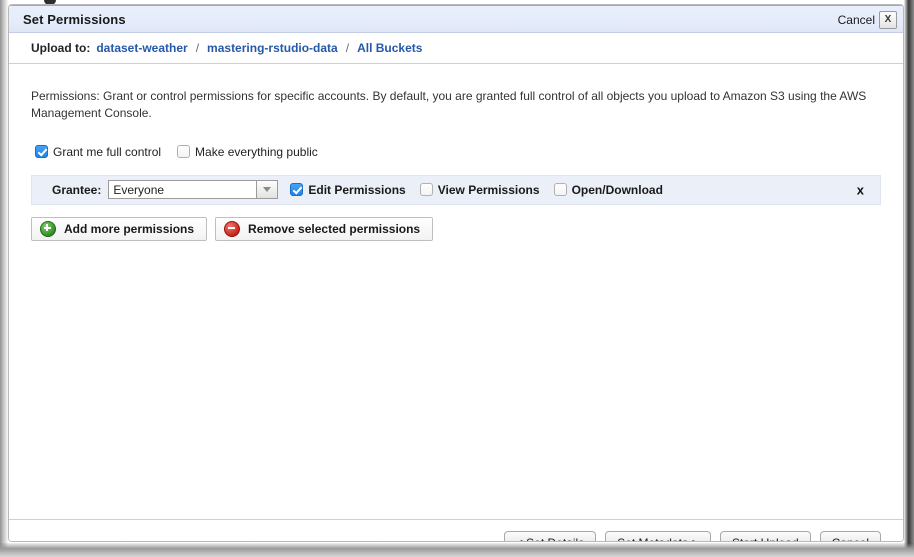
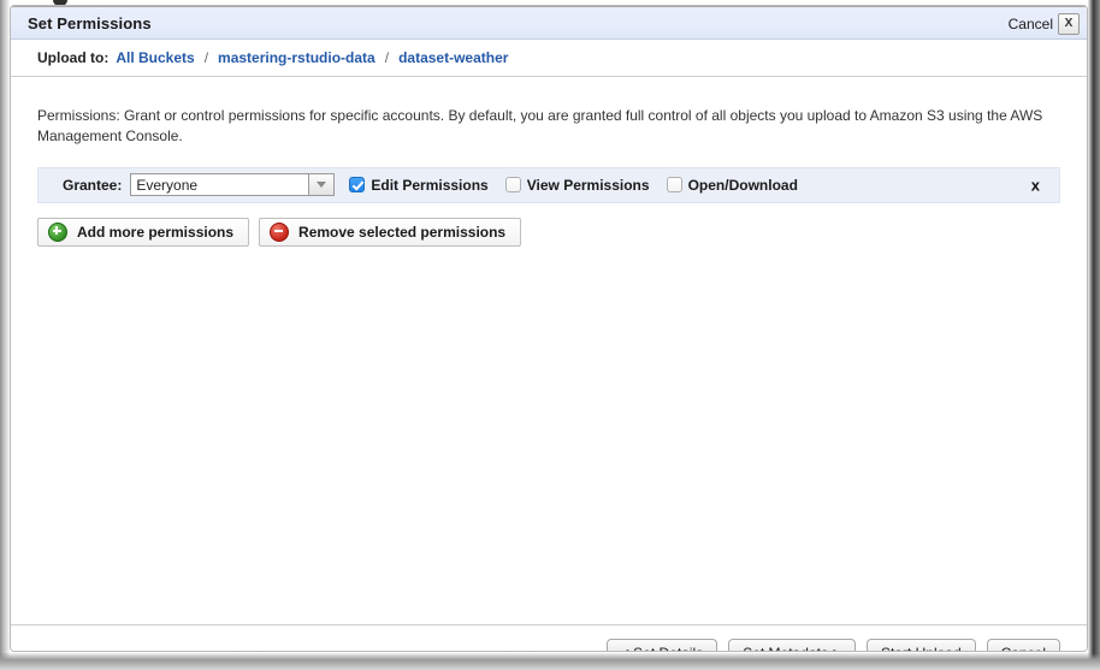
  Set Permissions
  Cancel
  X
  Upload to:
- dataset-weather
+ All Buckets
  /
  mastering-rstudio-data
  /
- All Buckets
+ dataset-weather
  Permissions: Grant or control permissions for specific accounts. By default, you are granted full control of all objects you upload to Amazon S3 using the AWS Management Console.
- Grant me full control
- Make everything public
  Grantee:
  Everyone
  Edit Permissions
  View Permissions
  Open/Download
  x
  Add more permissions
  Remove selected permissions
